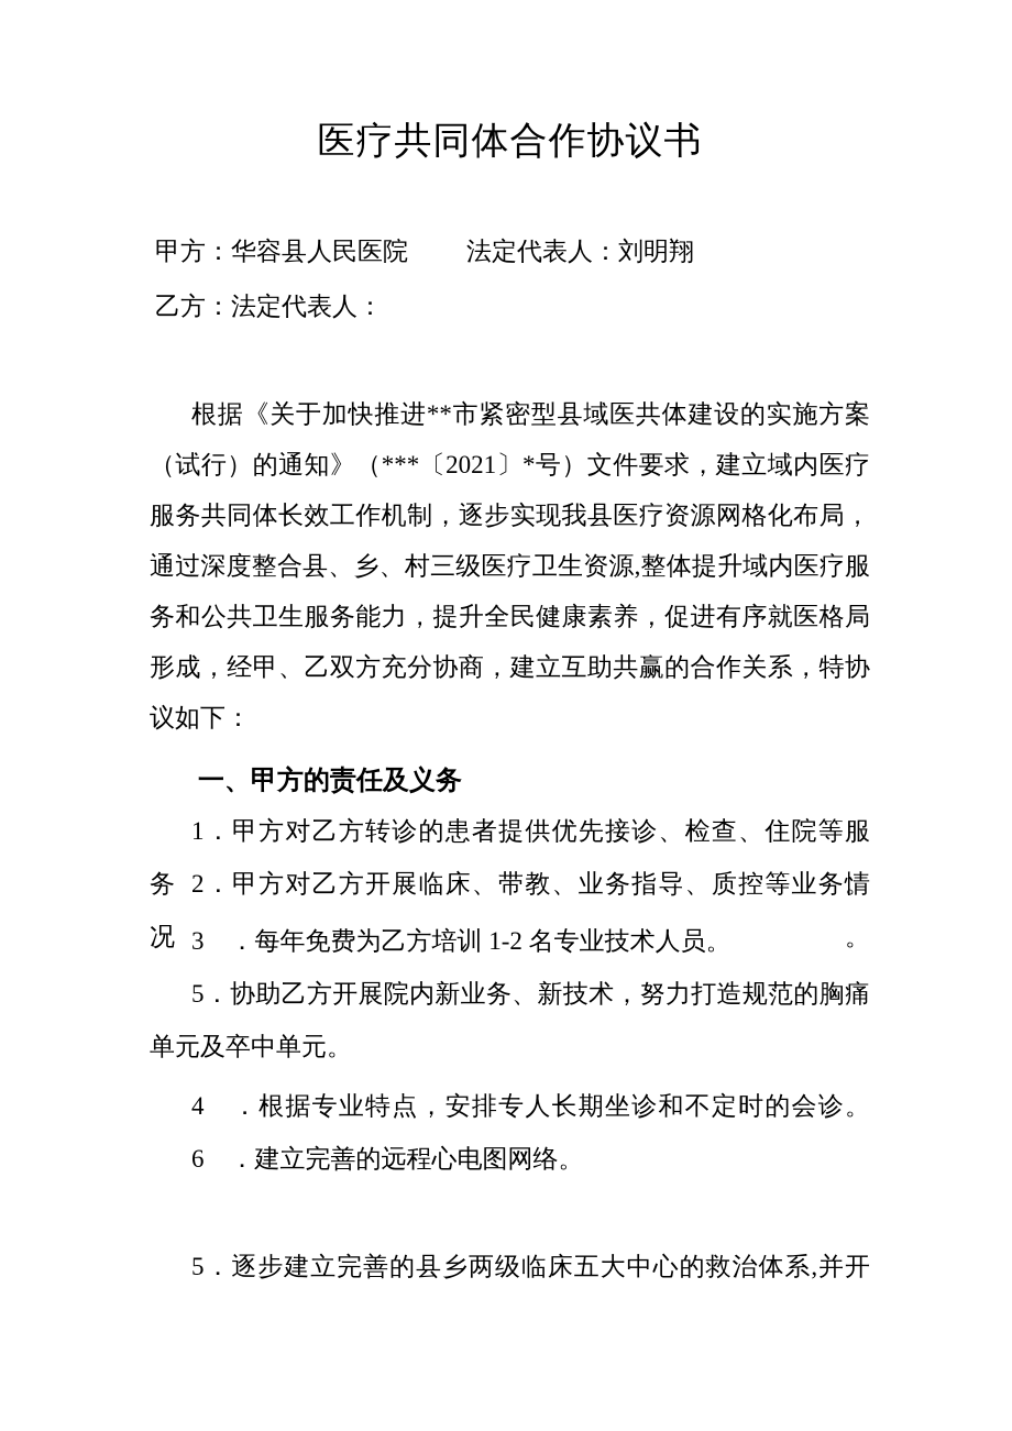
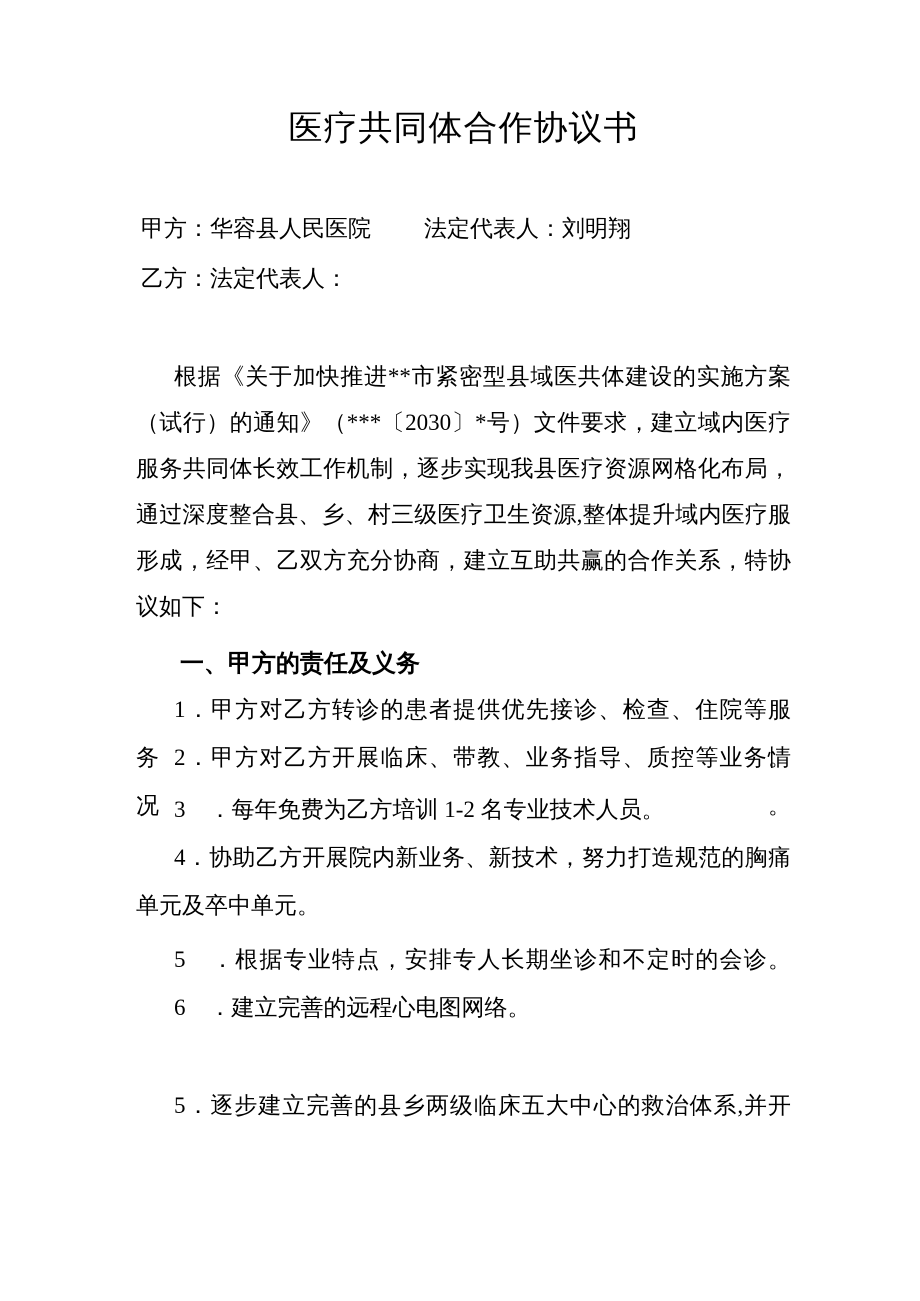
  医疗共同体合作协议书
  甲方：华容县人民医院 法定代表人：刘明翔
  乙方：法定代表人：
  根据《关于加快推进**市紧密型县域医共体建设的实施方案
- （试行）的通知》（***〔2021〕*号）文件要求，建立域内医疗
+ （试行）的通知》（***〔2030〕*号）文件要求，建立域内医疗
  服务共同体长效工作机制，逐步实现我县医疗资源网格化布局，
  通过深度整合县、乡、村三级医疗卫生资源,整体提升域内医疗服
- 务和公共卫生服务能力，提升全民健康素养，促进有序就医格局
  形成，经甲、乙双方充分协商，建立互助共赢的合作关系，特协
  议如下：
  一、甲方的责任及义务
  1．甲方对乙方转诊的患者提供优先接诊、检查、住院等服务。
  2．甲方对乙方开展临床、带教、业务指导、质控等业务情况。
  3 ．每年免费为乙方培训 1-2 名专业技术人员。
- 5．协助乙方开展院内新业务、新技术，努力打造规范的胸痛
+ 4．协助乙方开展院内新业务、新技术，努力打造规范的胸痛
  单元及卒中单元。
- 4 ．根据专业特点，安排专人长期坐诊和不定时的会诊。
+ 5 ．根据专业特点，安排专人长期坐诊和不定时的会诊。
  6 ．建立完善的远程心电图网络。
  5．逐步建立完善的县乡两级临床五大中心的救治体系,并开
